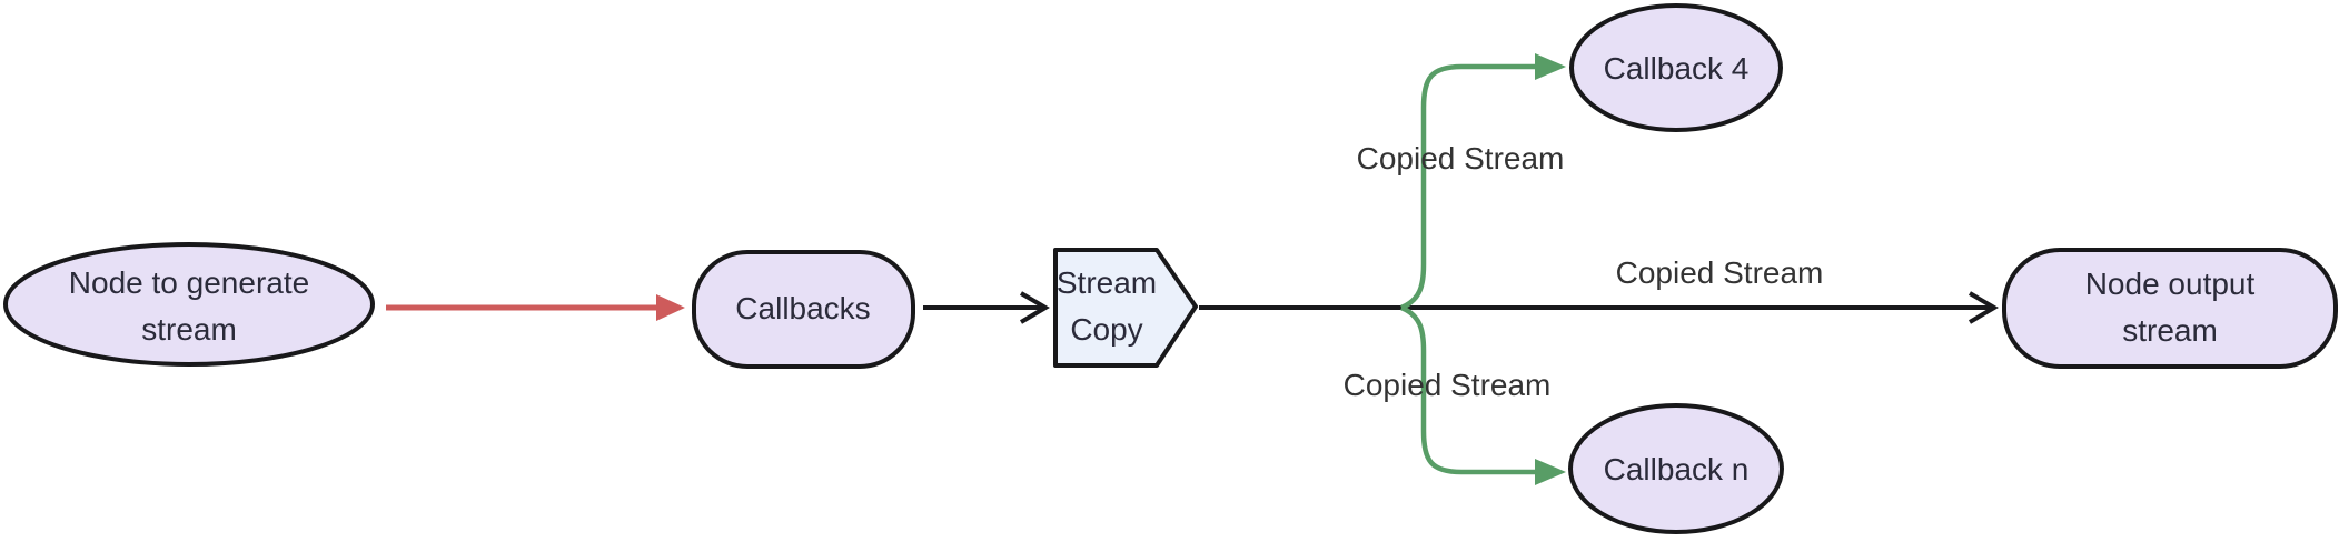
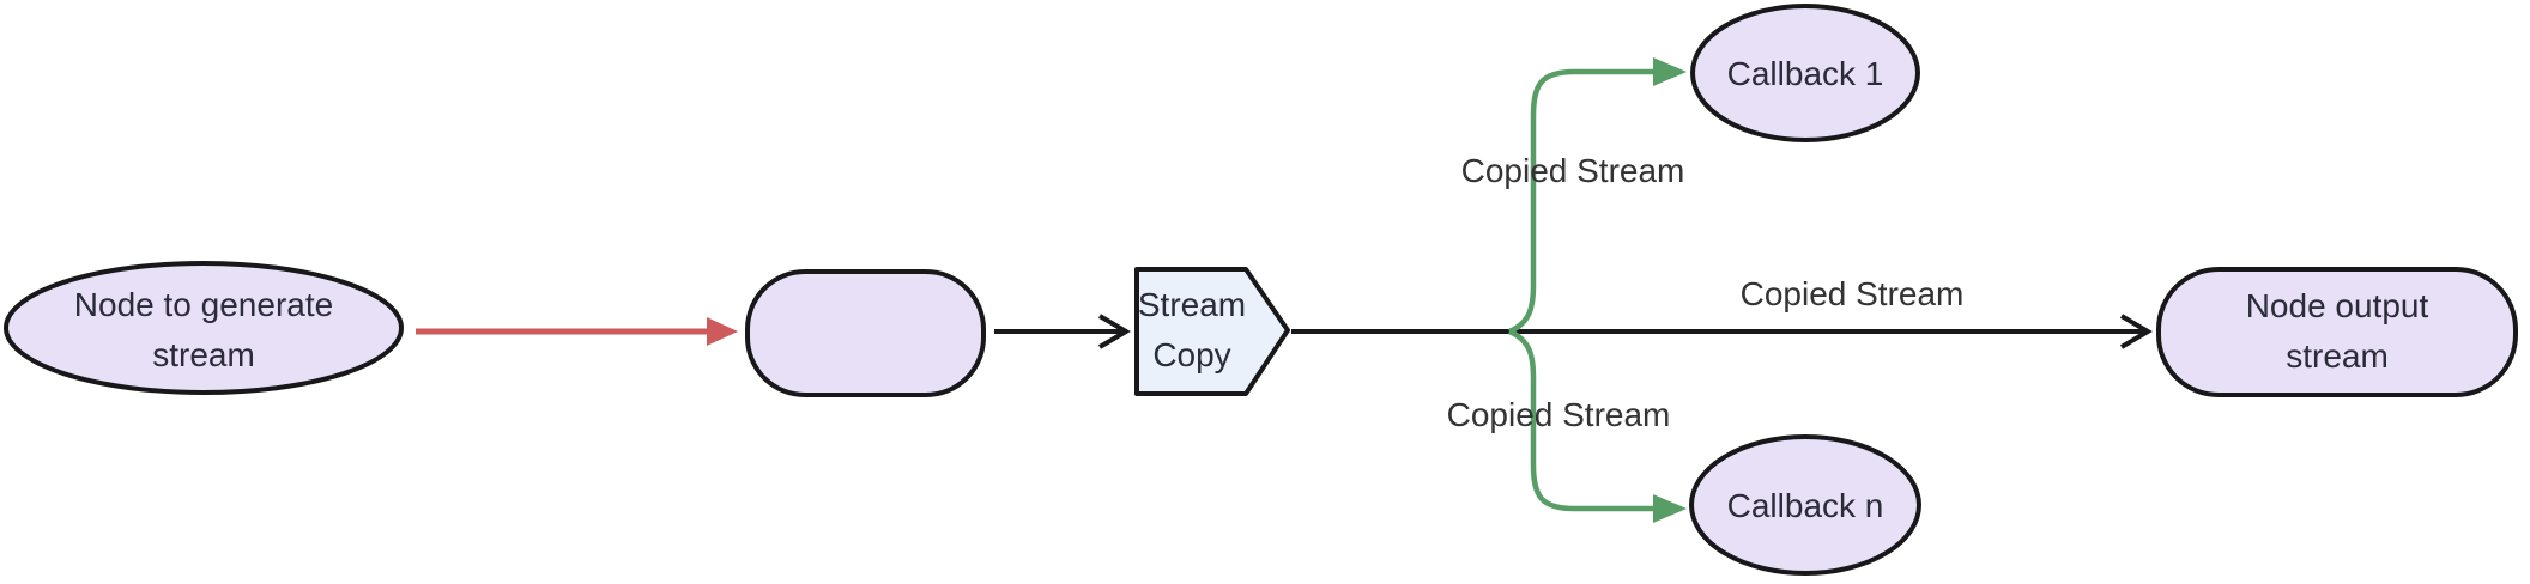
  Node to generate
  stream
- Callbacks
  Stream
  Copy
- Callback 4
+ Callback 1
  Callback n
  Node output
  stream
  Copied Stream
  Copied Stream
  Copied Stream
